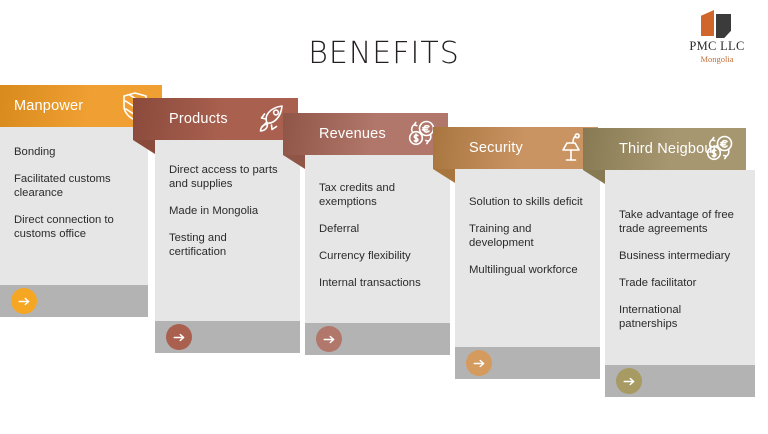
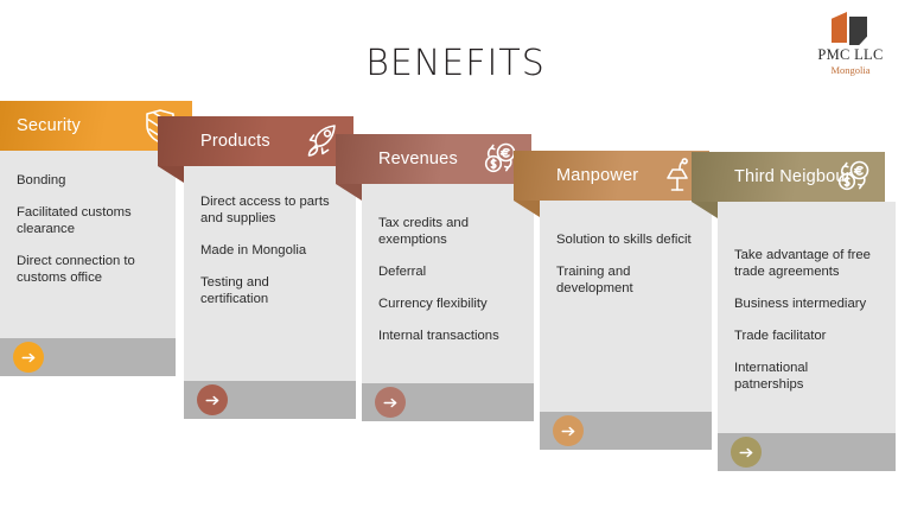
  PMC LLC
  Mongolia
  BENEFITS
  Bonding
  Facilitated customs clearance
  Direct connection to customs office
- Manpower
+ Security
  Direct access to parts and supplies
  Made in Mongolia
  Testing and certification
  Products
  Tax credits and exemptions
  Deferral
  Currency flexibility
  Internal transactions
  Revenues
  Solution to skills deficit
  Training and development
- Multilingual workforce
- Security
+ Manpower
  Take advantage of free trade agreements
  Business intermediary
  Trade facilitator
  International patnerships
  Third Neigbor
